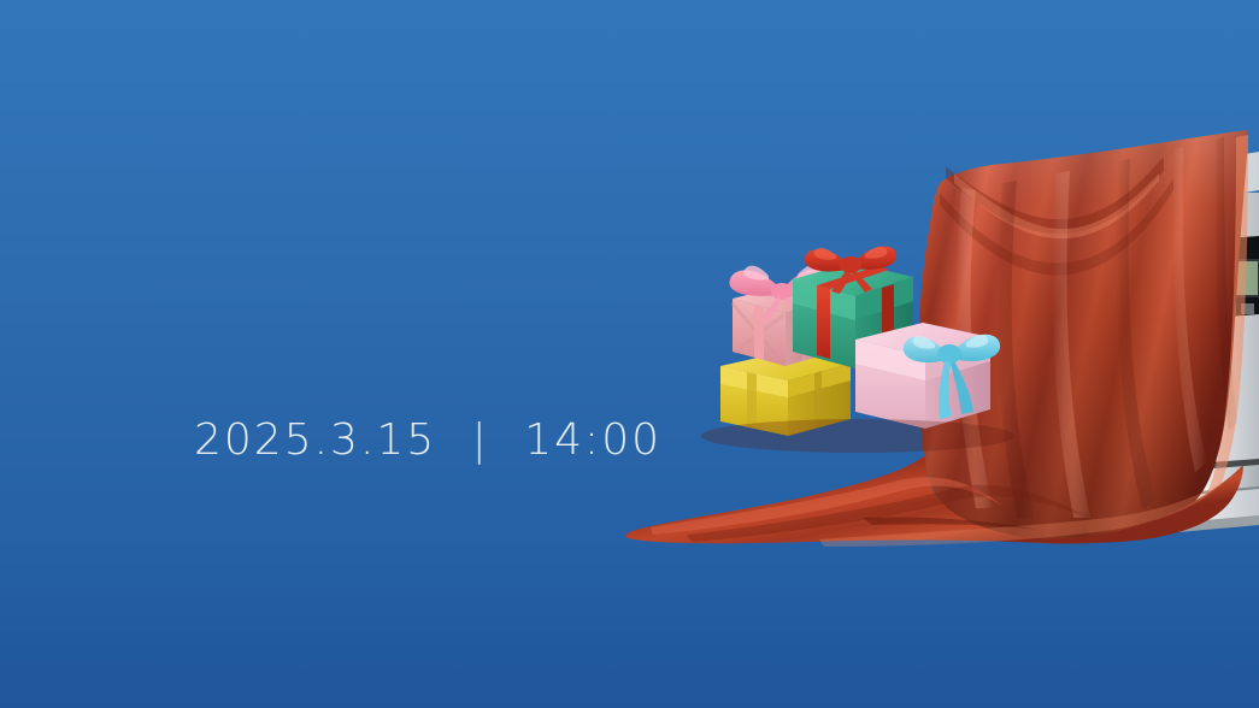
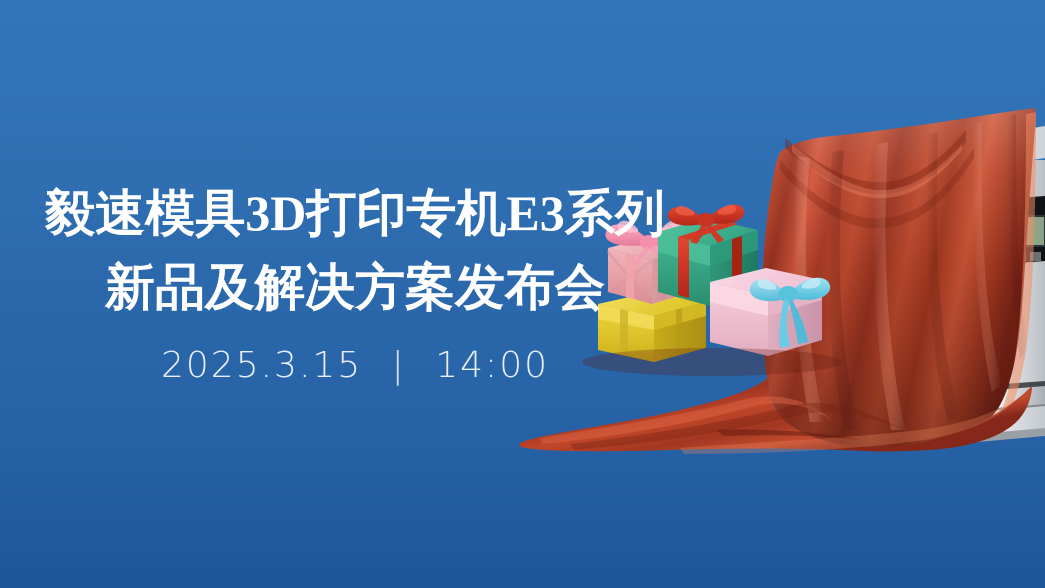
+ 毅速模具3D打印专机E3系列
+ 新品及解决方案发布会
  2025.3.15 | 14:00
